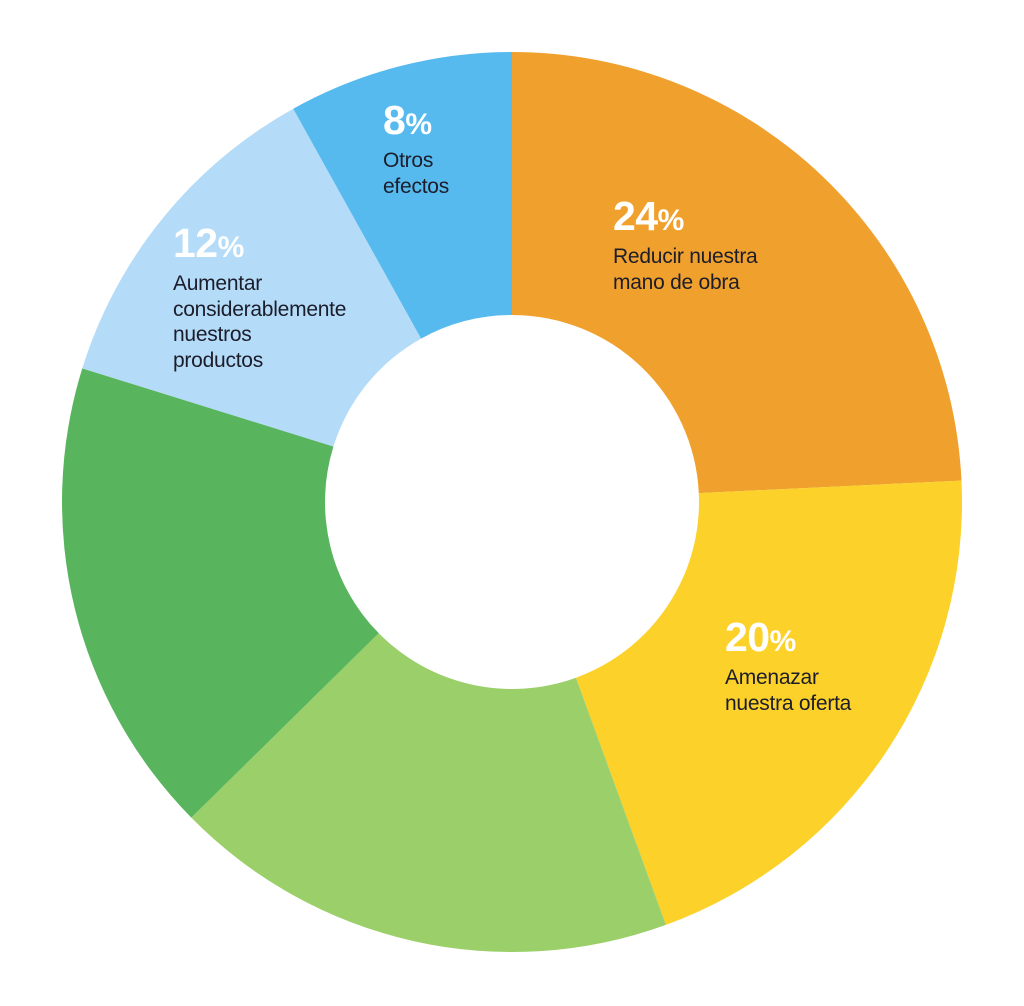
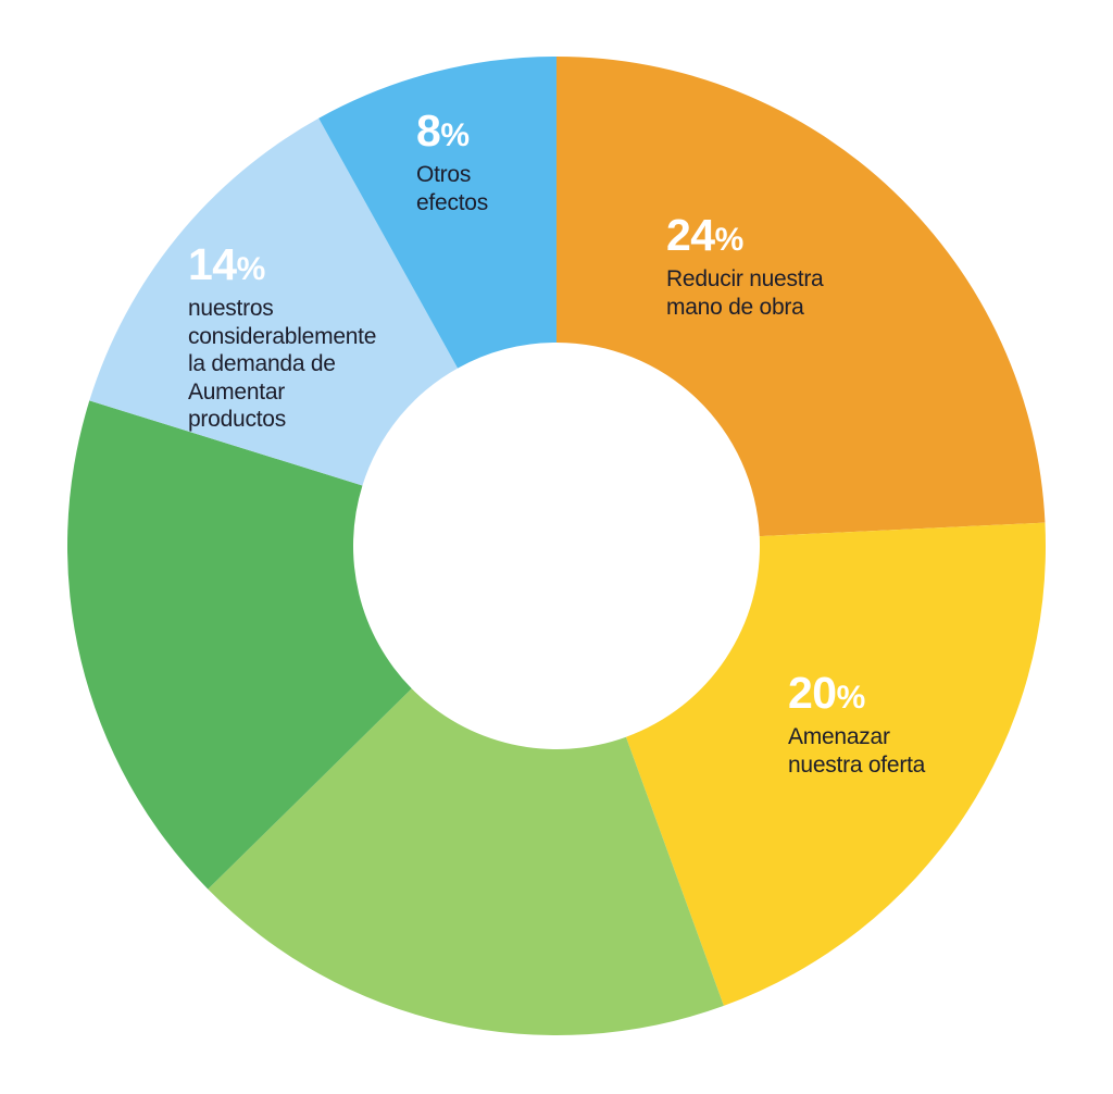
  24%
  Reducir nuestra
  mano de obra
  20%
  Amenazar
  nuestra oferta
- 12%
+ 14%
- Aumentar
+ nuestros
  considerablemente
+ la demanda de
- nuestros
+ Aumentar
  productos
  8%
  Otros
  efectos
